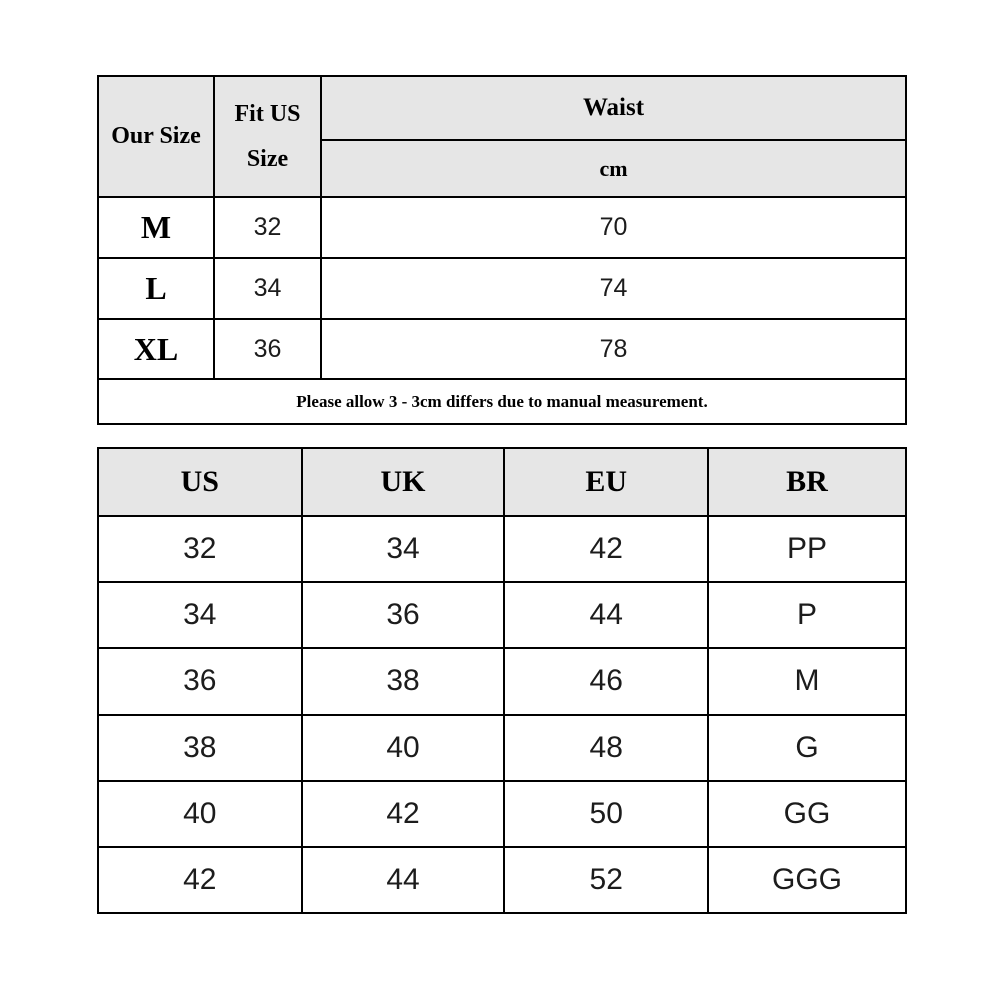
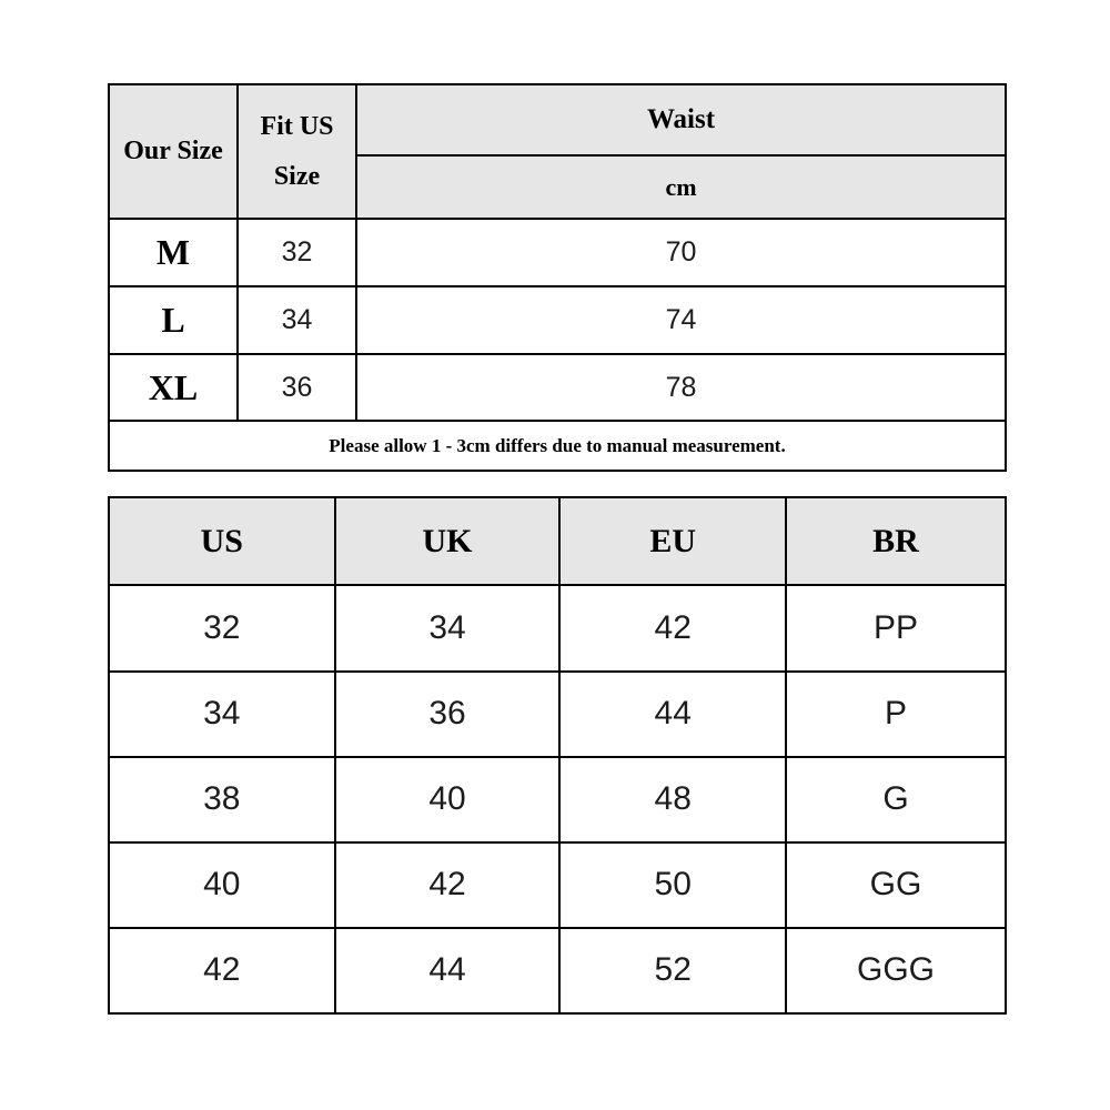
  Our Size	Fit US Size	Waist
  cm
  M	32	70
  L	34	74
  XL	36	78
- Please allow 3 - 3cm differs due to manual measurement.
+ Please allow 1 - 3cm differs due to manual measurement.
  US	UK	EU	BR
  32	34	42	PP
  34	36	44	P
- 36	38	46	M
  38	40	48	G
  40	42	50	GG
  42	44	52	GGG
